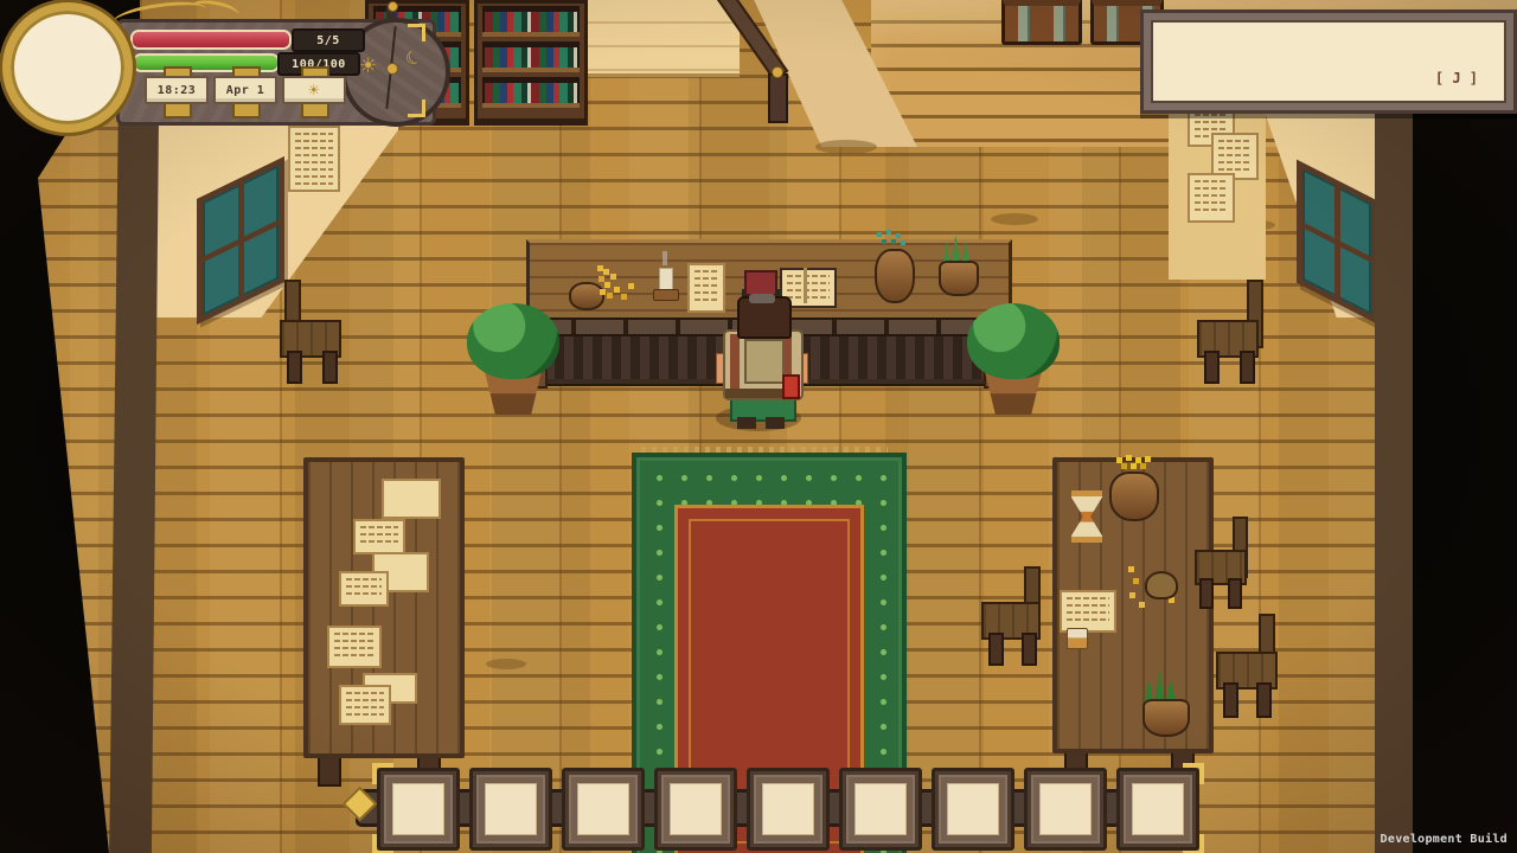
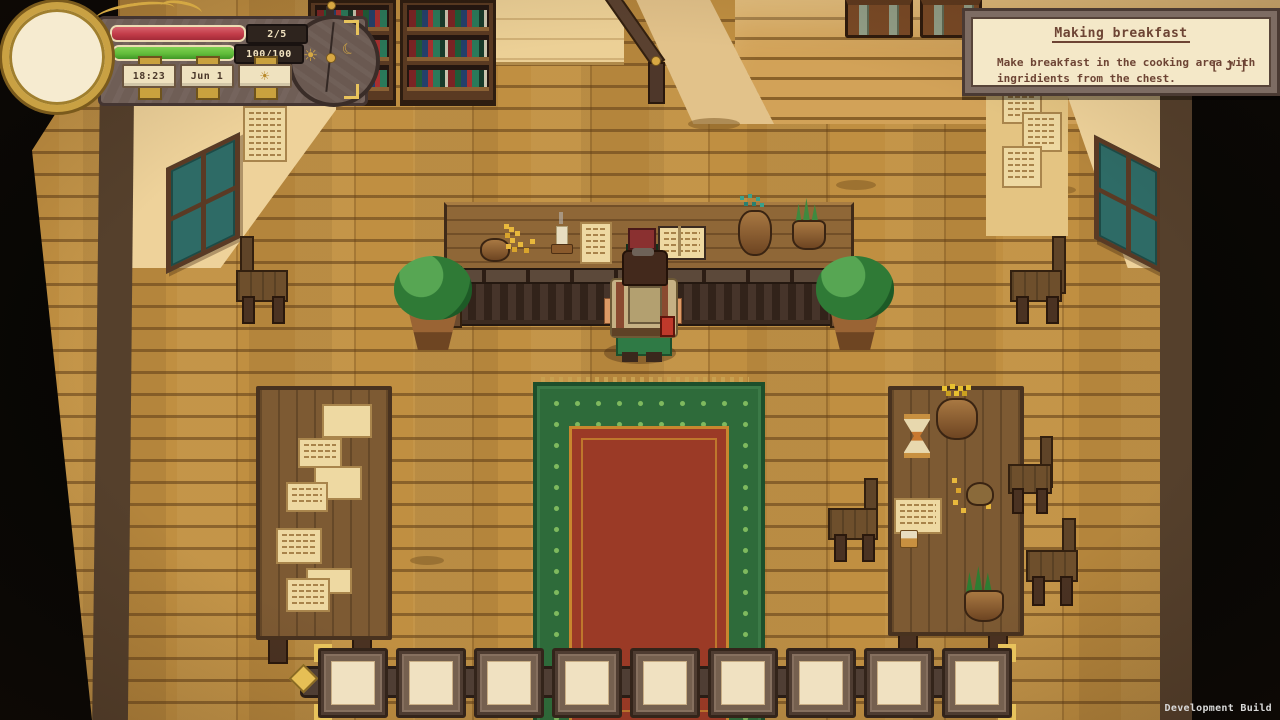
- 5/5
+ 2/5
  100/100
  18:23
- Apr 1
+ Jun 1
  ☀
  ☀
+ Making breakfast
+ Make breakfast in the cooking area with
+ ingridients from the chest.
  [ J ]
  Development Build
